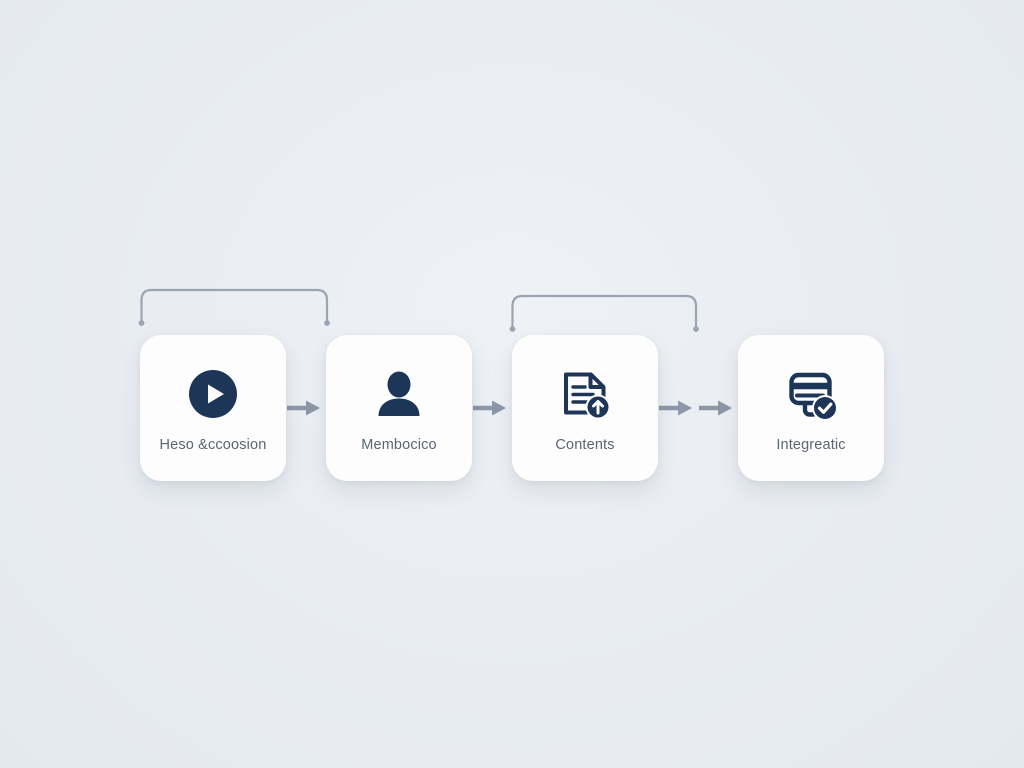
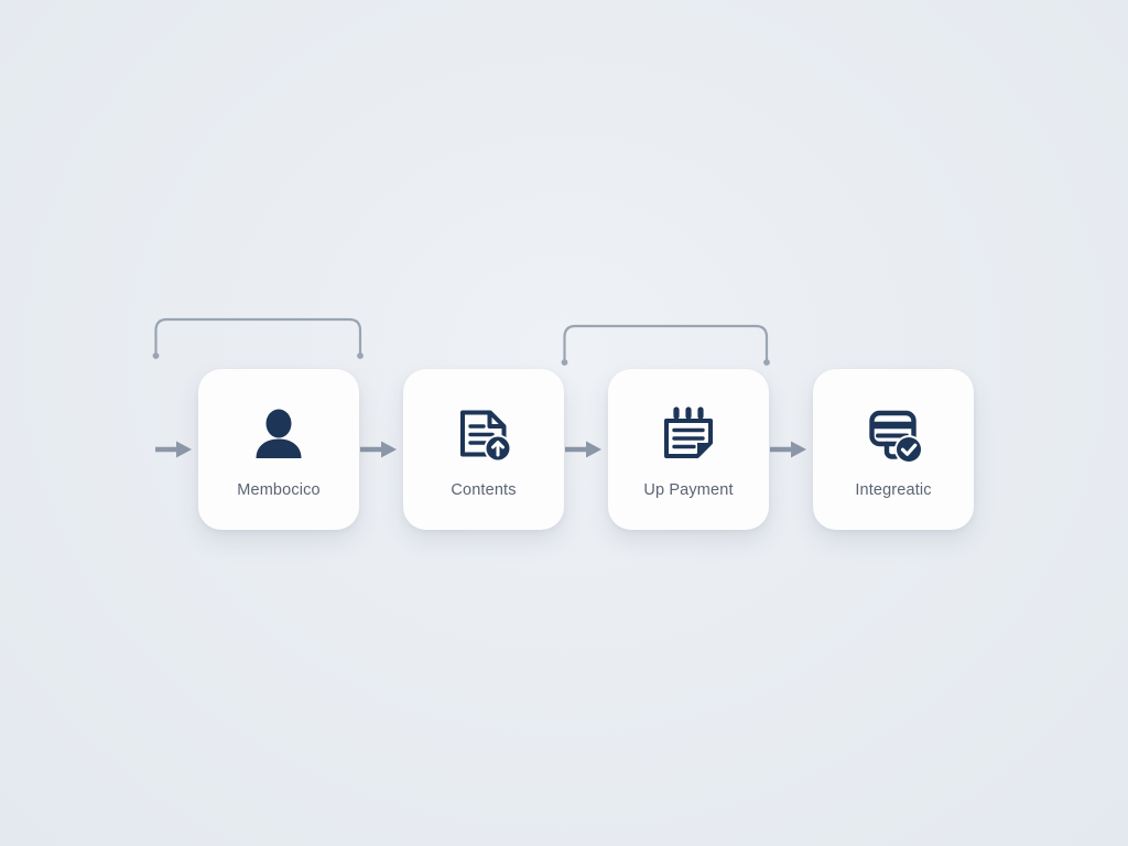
- Heso &ccoosion
  Membocico
  Contents
+ Up Payment
  Integreatic
